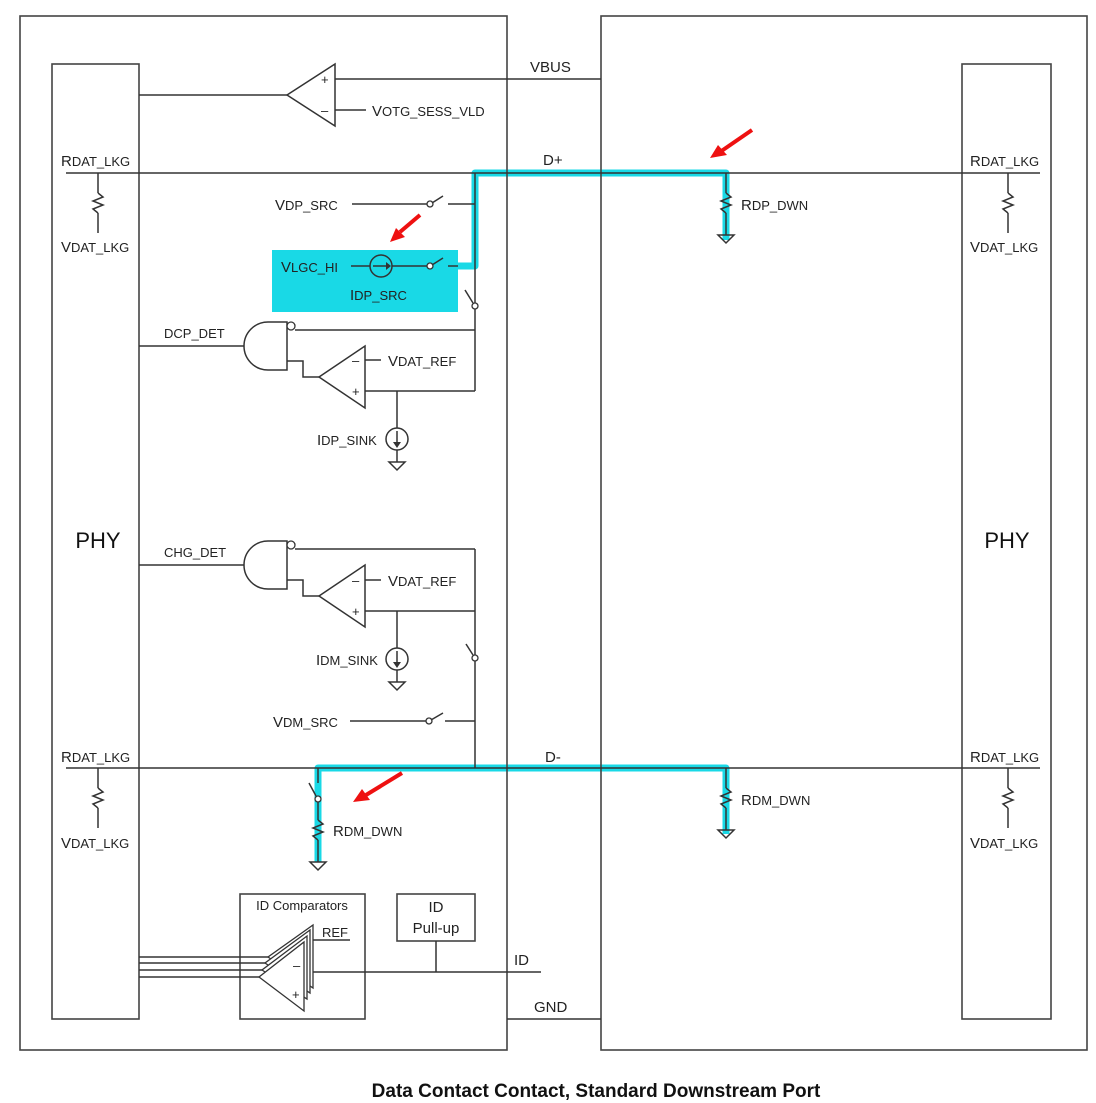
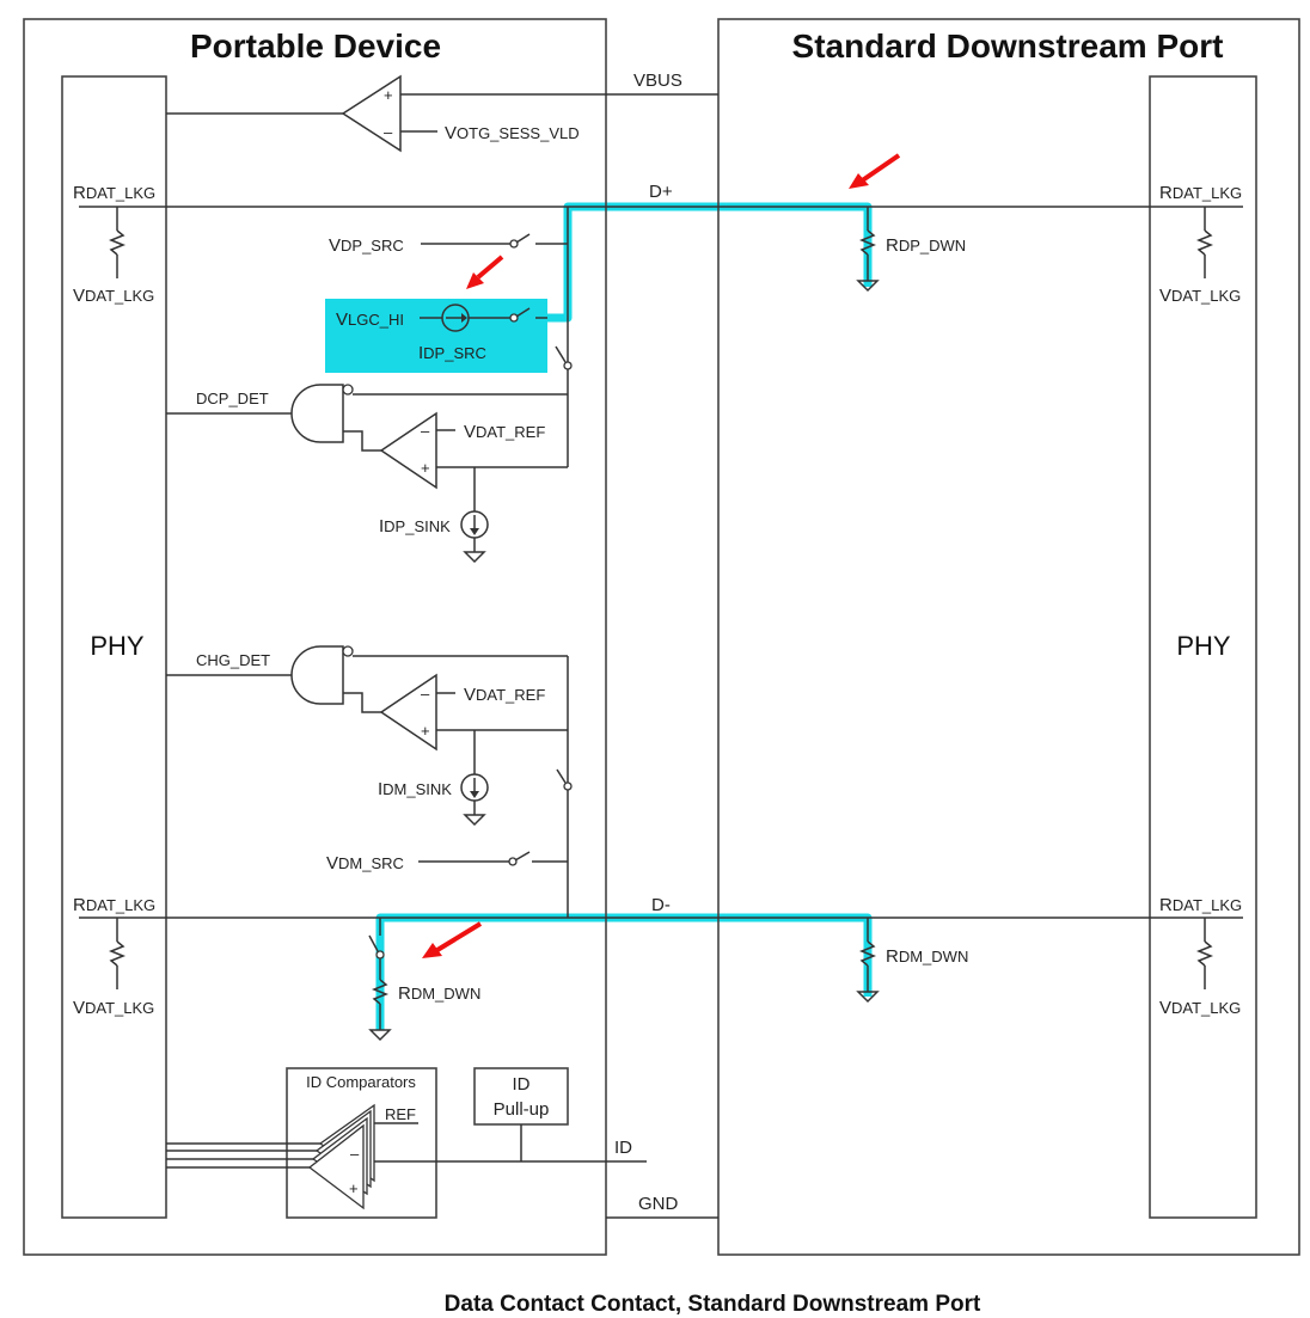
+ Portable Device
+ Standard Downstream Port
  PHY
  PHY
  +
  –
  VBUS
  VOTG_SESS_VLD
  D+
  RDAT_LKG
  VDAT_LKG
  RDAT_LKG
  VDAT_LKG
  RDP_DWN
  VDP_SRC
  VLGC_HI
  IDP_SRC
  DCP_DET
  –
  +
  VDAT_REF
  IDP_SINK
  CHG_DET
  –
  +
  VDAT_REF
  IDM_SINK
  VDM_SRC
  D-
  RDAT_LKG
  VDAT_LKG
  RDAT_LKG
  VDAT_LKG
  RDM_DWN
  RDM_DWN
  ID Comparators
  –
  +
  REF
  ID
  Pull-up
  ID
  GND
  Data Contact Contact, Standard Downstream Port
